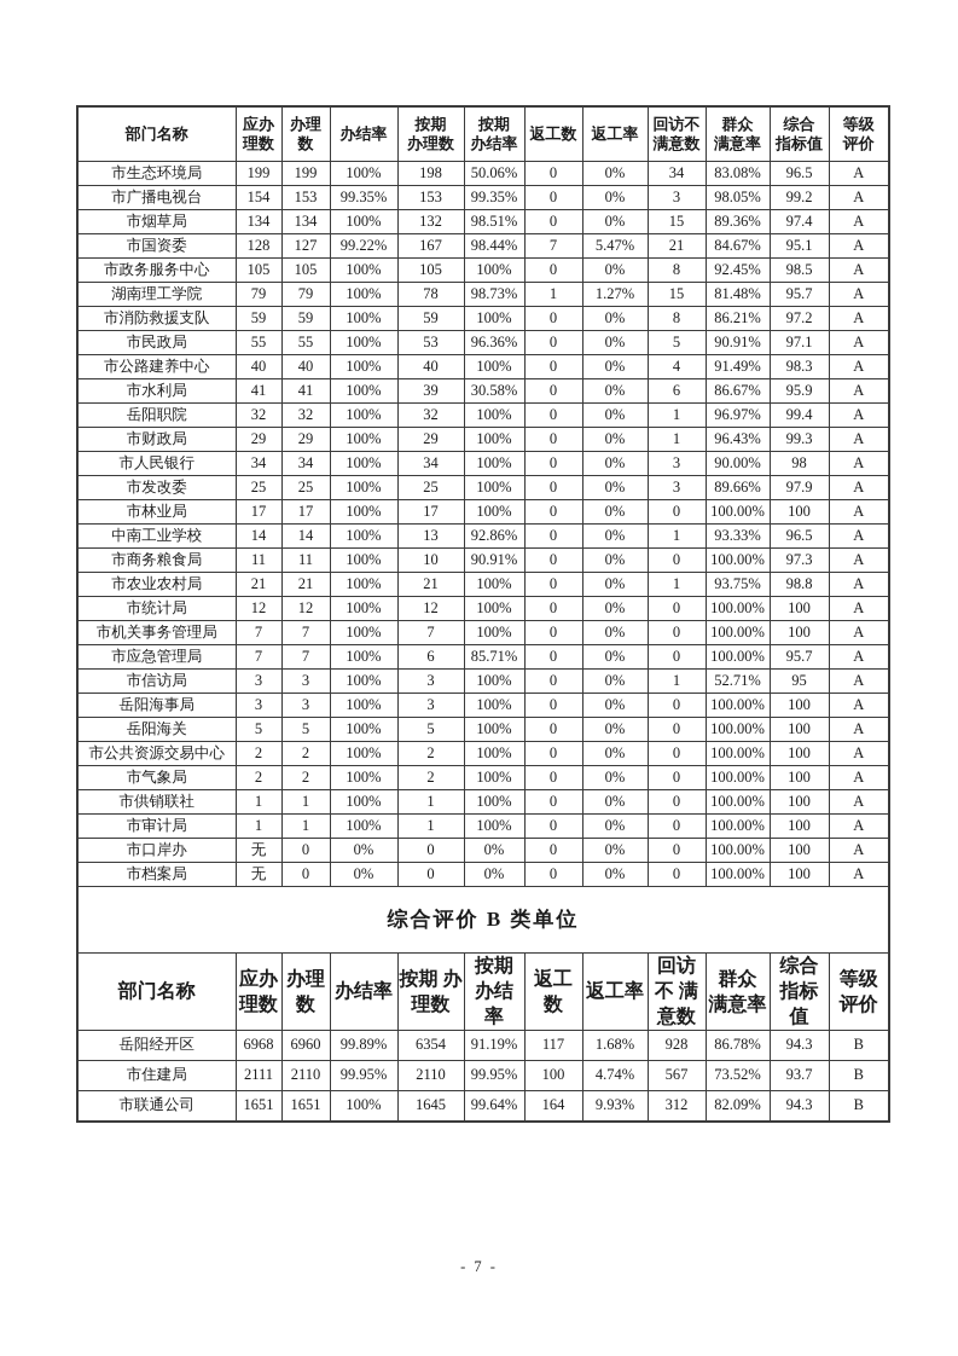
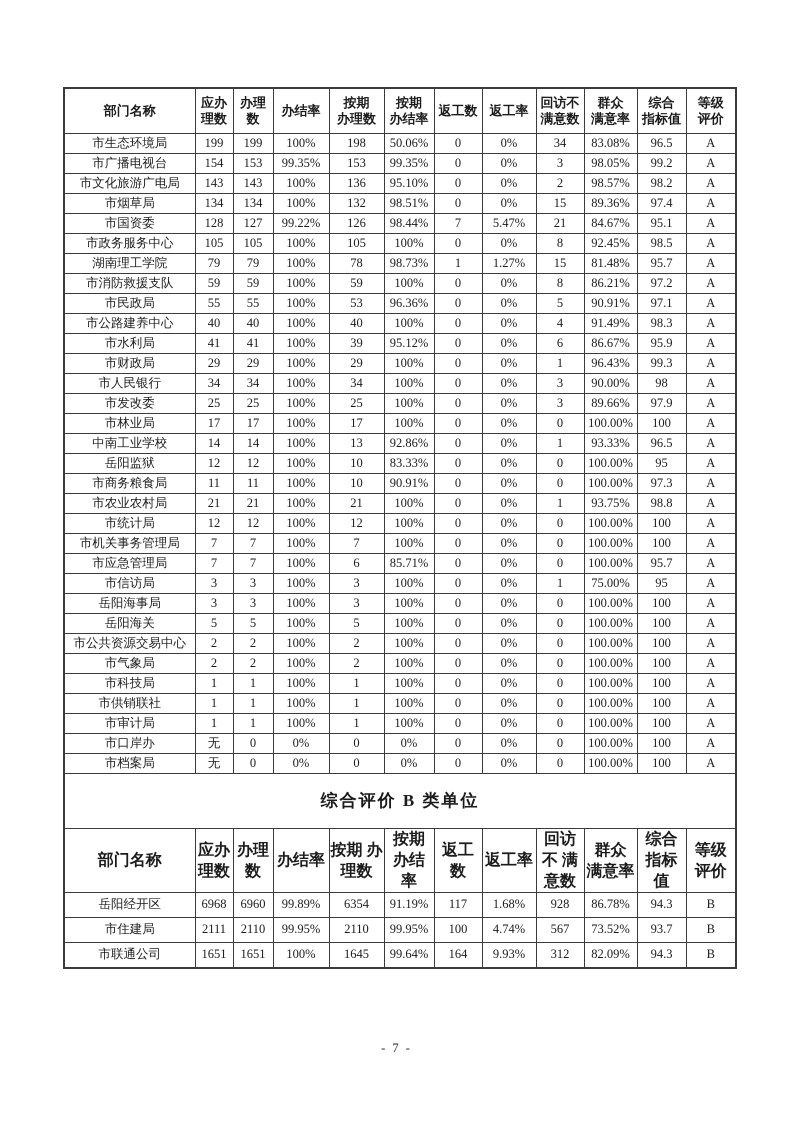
  部门名称	应办 理数	办理 数	办结率	按期 办理数	按期 办结率	返工数	返工率	回访不 满意数	群众 满意率	综合 指标值	等级 评价
  市生态环境局	199	199	100%	198	50.06%	0	0%	34	83.08%	96.5	A
  市广播电视台	154	153	99.35%	153	99.35%	0	0%	3	98.05%	99.2	A
+ 市文化旅游广电局	143	143	100%	136	95.10%	0	0%	2	98.57%	98.2	A
  市烟草局	134	134	100%	132	98.51%	0	0%	15	89.36%	97.4	A
- 市国资委	128	127	99.22%	167	98.44%	7	5.47%	21	84.67%	95.1	A
+ 市国资委	128	127	99.22%	126	98.44%	7	5.47%	21	84.67%	95.1	A
  市政务服务中心	105	105	100%	105	100%	0	0%	8	92.45%	98.5	A
  湖南理工学院	79	79	100%	78	98.73%	1	1.27%	15	81.48%	95.7	A
  市消防救援支队	59	59	100%	59	100%	0	0%	8	86.21%	97.2	A
  市民政局	55	55	100%	53	96.36%	0	0%	5	90.91%	97.1	A
  市公路建养中心	40	40	100%	40	100%	0	0%	4	91.49%	98.3	A
- 市水利局	41	41	100%	39	30.58%	0	0%	6	86.67%	95.9	A
+ 市水利局	41	41	100%	39	95.12%	0	0%	6	86.67%	95.9	A
- 岳阳职院	32	32	100%	32	100%	0	0%	1	96.97%	99.4	A
  市财政局	29	29	100%	29	100%	0	0%	1	96.43%	99.3	A
  市人民银行	34	34	100%	34	100%	0	0%	3	90.00%	98	A
  市发改委	25	25	100%	25	100%	0	0%	3	89.66%	97.9	A
  市林业局	17	17	100%	17	100%	0	0%	0	100.00%	100	A
  中南工业学校	14	14	100%	13	92.86%	0	0%	1	93.33%	96.5	A
+ 岳阳监狱	12	12	100%	10	83.33%	0	0%	0	100.00%	95	A
  市商务粮食局	11	11	100%	10	90.91%	0	0%	0	100.00%	97.3	A
  市农业农村局	21	21	100%	21	100%	0	0%	1	93.75%	98.8	A
  市统计局	12	12	100%	12	100%	0	0%	0	100.00%	100	A
  市机关事务管理局	7	7	100%	7	100%	0	0%	0	100.00%	100	A
  市应急管理局	7	7	100%	6	85.71%	0	0%	0	100.00%	95.7	A
- 市信访局	3	3	100%	3	100%	0	0%	1	52.71%	95	A
+ 市信访局	3	3	100%	3	100%	0	0%	1	75.00%	95	A
  岳阳海事局	3	3	100%	3	100%	0	0%	0	100.00%	100	A
  岳阳海关	5	5	100%	5	100%	0	0%	0	100.00%	100	A
  市公共资源交易中心	2	2	100%	2	100%	0	0%	0	100.00%	100	A
  市气象局	2	2	100%	2	100%	0	0%	0	100.00%	100	A
+ 市科技局	1	1	100%	1	100%	0	0%	0	100.00%	100	A
  市供销联社	1	1	100%	1	100%	0	0%	0	100.00%	100	A
  市审计局	1	1	100%	1	100%	0	0%	0	100.00%	100	A
  市口岸办	无	0	0%	0	0%	0	0%	0	100.00%	100	A
  市档案局	无	0	0%	0	0%	0	0%	0	100.00%	100	A
  综合评价 B 类单位
  部门名称	应办 理数	办理 数	办结率	按期 办理数	按期 办结率	返工数	返工率	回访不 满意数	群众 满意率	综合 指标值	等级 评价
  岳阳经开区	6968	6960	99.89%	6354	91.19%	117	1.68%	928	86.78%	94.3	B
  市住建局	2111	2110	99.95%	2110	99.95%	100	4.74%	567	73.52%	93.7	B
  市联通公司	1651	1651	100%	1645	99.64%	164	9.93%	312	82.09%	94.3	B
  - 7 -
